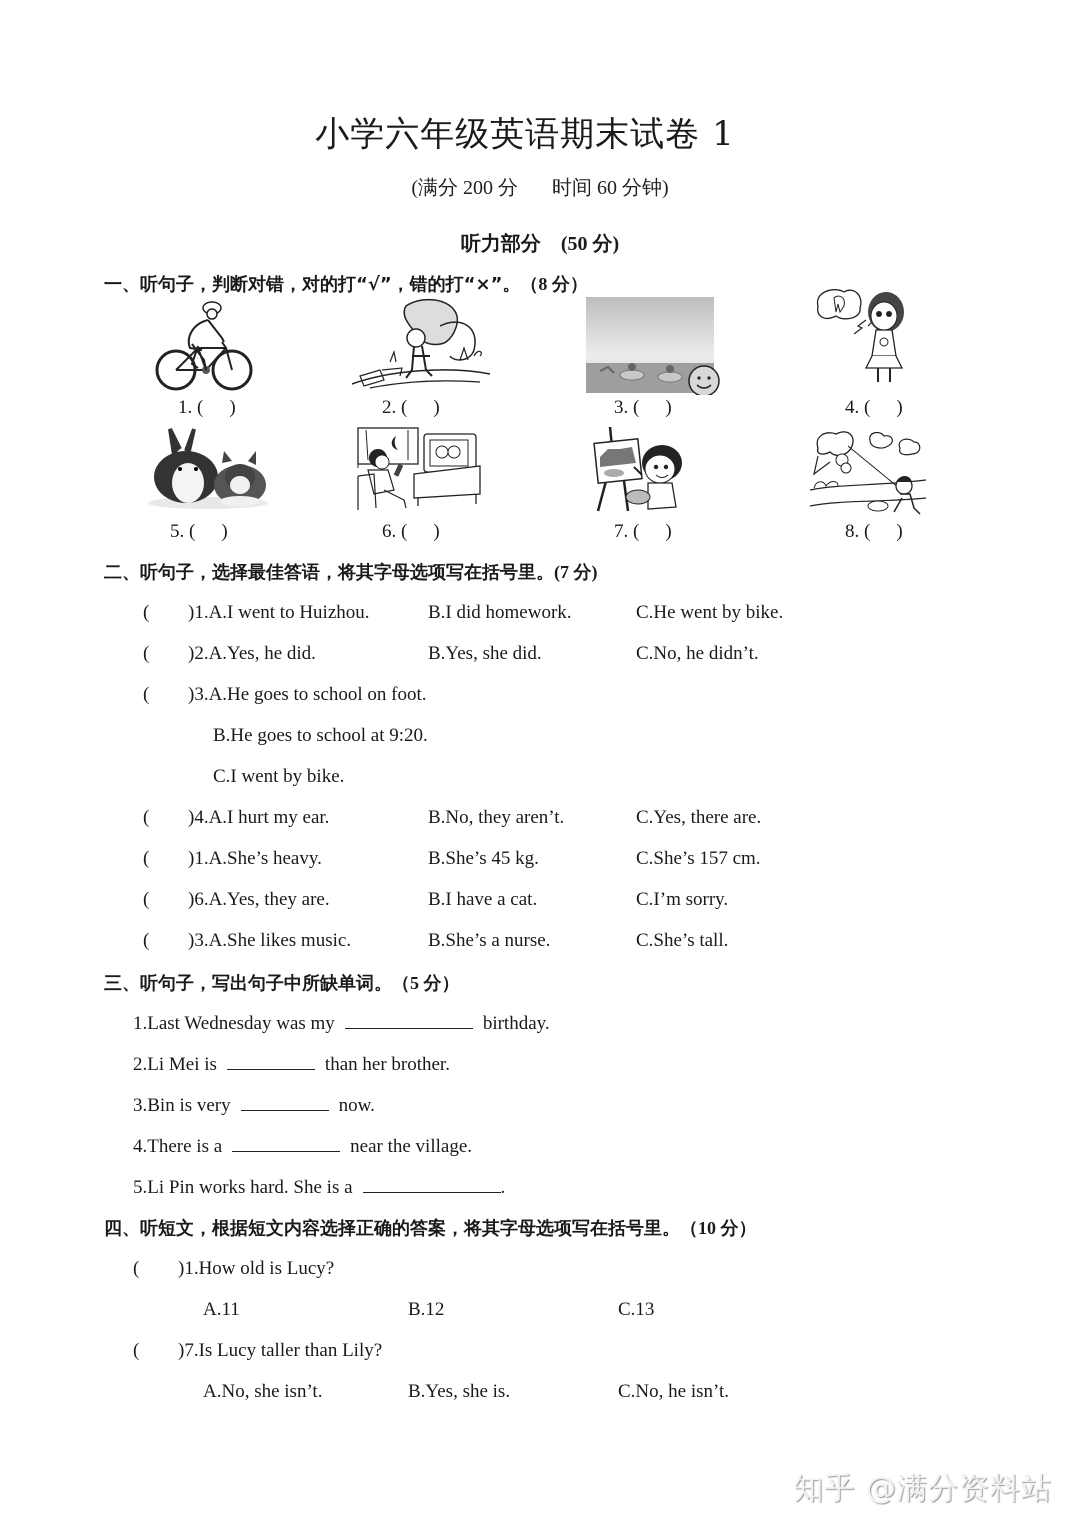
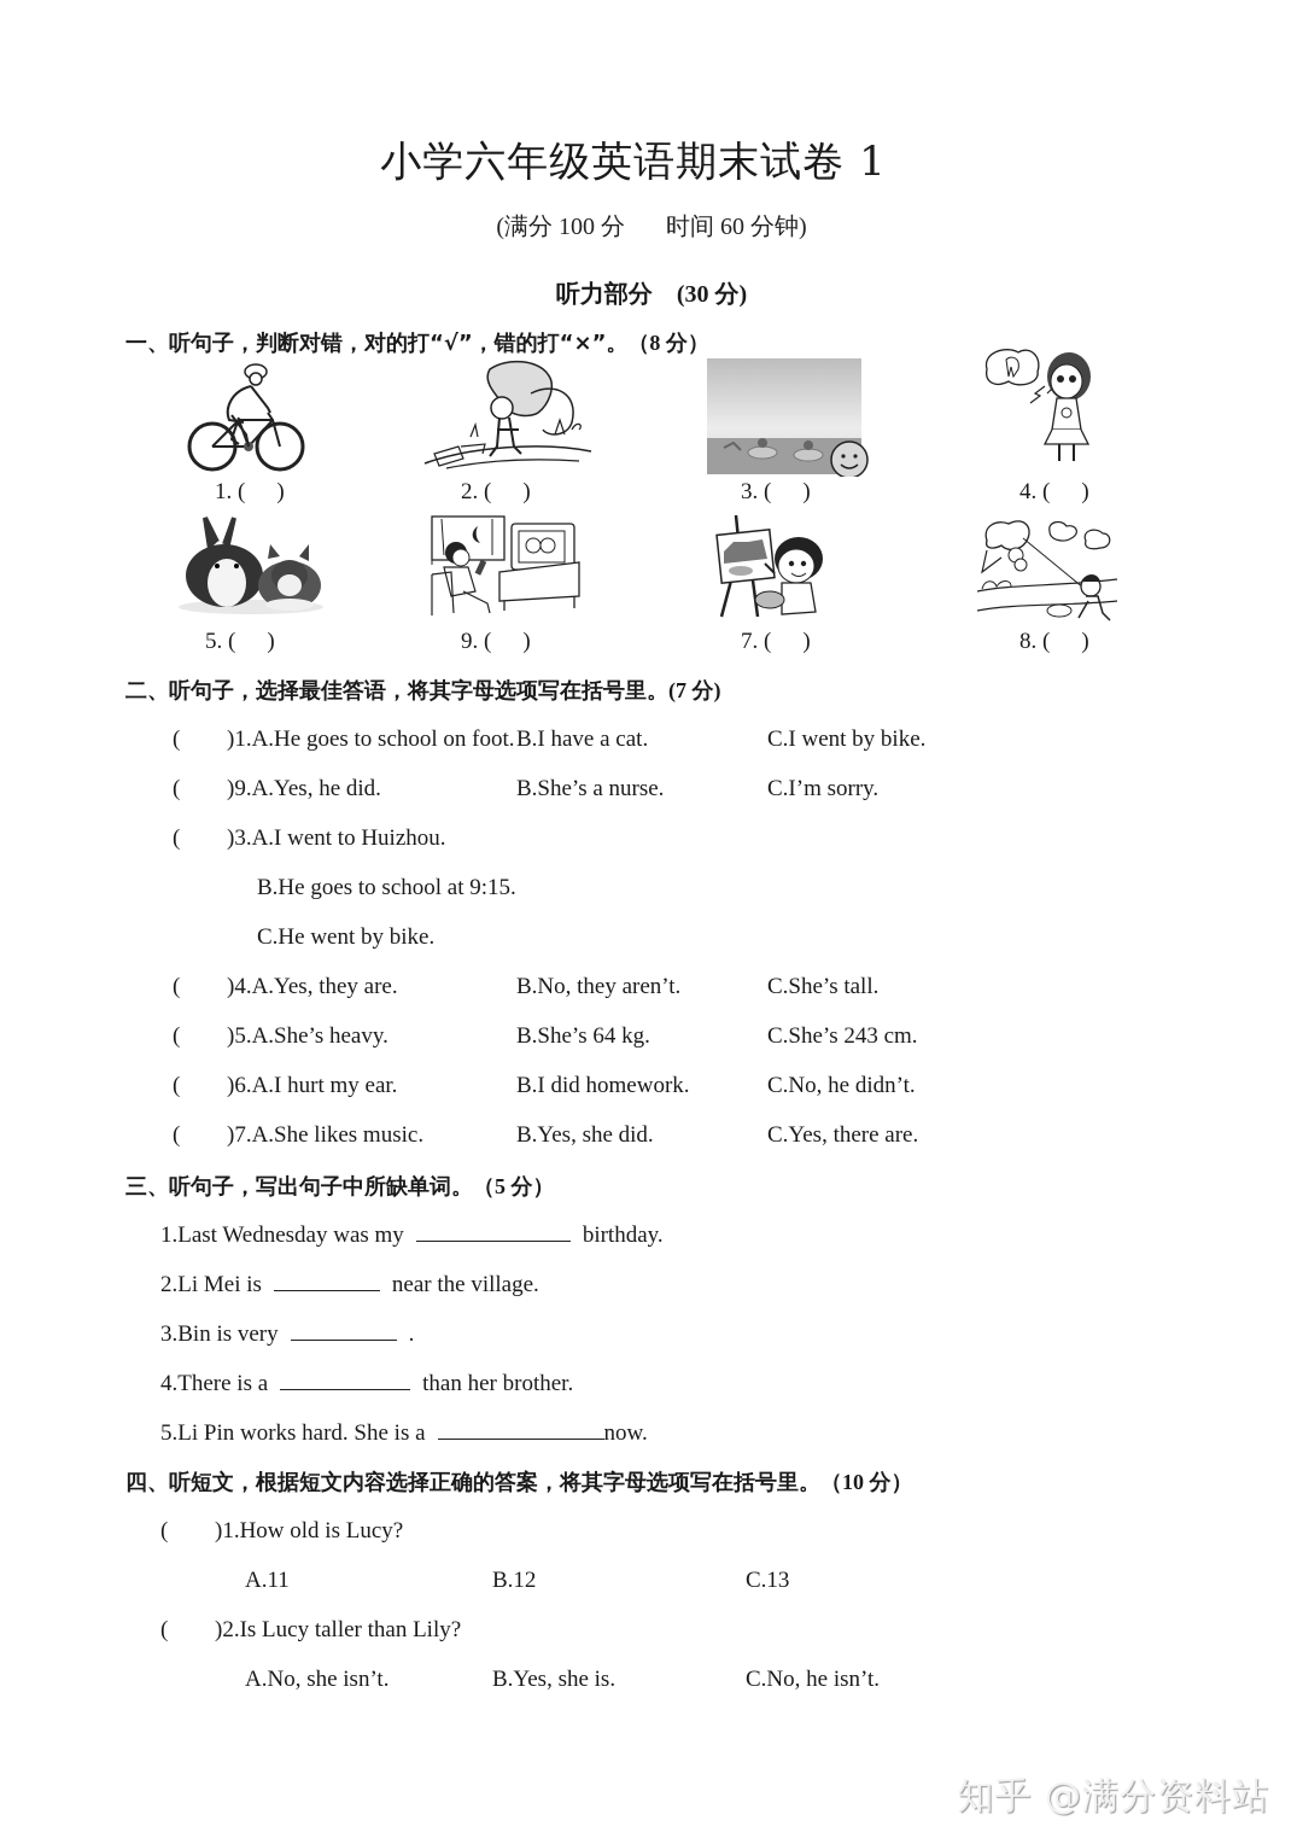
  小学六年级英语期末试卷 1
- (满分 200 分 时间 60 分钟)
+ (满分 100 分 时间 60 分钟)
- 听力部分 (50 分)
+ 听力部分 (30 分)
  一、听句子，判断对错，对的打“√”，错的打“×”。（8 分）
  1. ( )
  2. ( )
  3. ( )
  4. ( )
  5. ( )
- 6. ( )
+ 9. ( )
  7. ( )
  8. ( )
  二、听句子，选择最佳答语，将其字母选项写在括号里。(7 分)
  (
- )1.A.I went to Huizhou.
+ )1.A.He goes to school on foot.
- B.I did homework.
+ B.I have a cat.
- C.He went by bike.
+ C.I went by bike.
  (
- )2.A.Yes, he did.
+ )9.A.Yes, he did.
- B.Yes, she did.
+ B.She’s a nurse.
- C.No, he didn’t.
+ C.I’m sorry.
  (
- )3.A.He goes to school on foot.
+ )3.A.I went to Huizhou.
- B.He goes to school at 9:20.
+ B.He goes to school at 9:15.
- C.I went by bike.
+ C.He went by bike.
  (
- )4.A.I hurt my ear.
+ )4.A.Yes, they are.
  B.No, they aren’t.
- C.Yes, there are.
+ C.She’s tall.
  (
- )1.A.She’s heavy.
+ )5.A.She’s heavy.
- B.She’s 45 kg.
+ B.She’s 64 kg.
- C.She’s 157 cm.
+ C.She’s 243 cm.
  (
- )6.A.Yes, they are.
+ )6.A.I hurt my ear.
- B.I have a cat.
+ B.I did homework.
- C.I’m sorry.
+ C.No, he didn’t.
  (
- )3.A.She likes music.
+ )7.A.She likes music.
- B.She’s a nurse.
+ B.Yes, she did.
- C.She’s tall.
+ C.Yes, there are.
  三、听句子，写出句子中所缺单词。（5 分）
  1.Last Wednesday was my birthday.
- 2.Li Mei is than her brother.
+ 2.Li Mei is near the village.
- 3.Bin is very now.
+ 3.Bin is very .
- 4.There is a near the village.
+ 4.There is a than her brother.
- 5.Li Pin works hard. She is a .
+ 5.Li Pin works hard. She is a now.
  四、听短文，根据短文内容选择正确的答案，将其字母选项写在括号里。（10 分）
  (
  )1.How old is Lucy?
  A.11
  B.12
  C.13
  (
- )7.Is Lucy taller than Lily?
+ )2.Is Lucy taller than Lily?
  A.No, she isn’t.
  B.Yes, she is.
  C.No, he isn’t.
  知乎 @满分资料站
